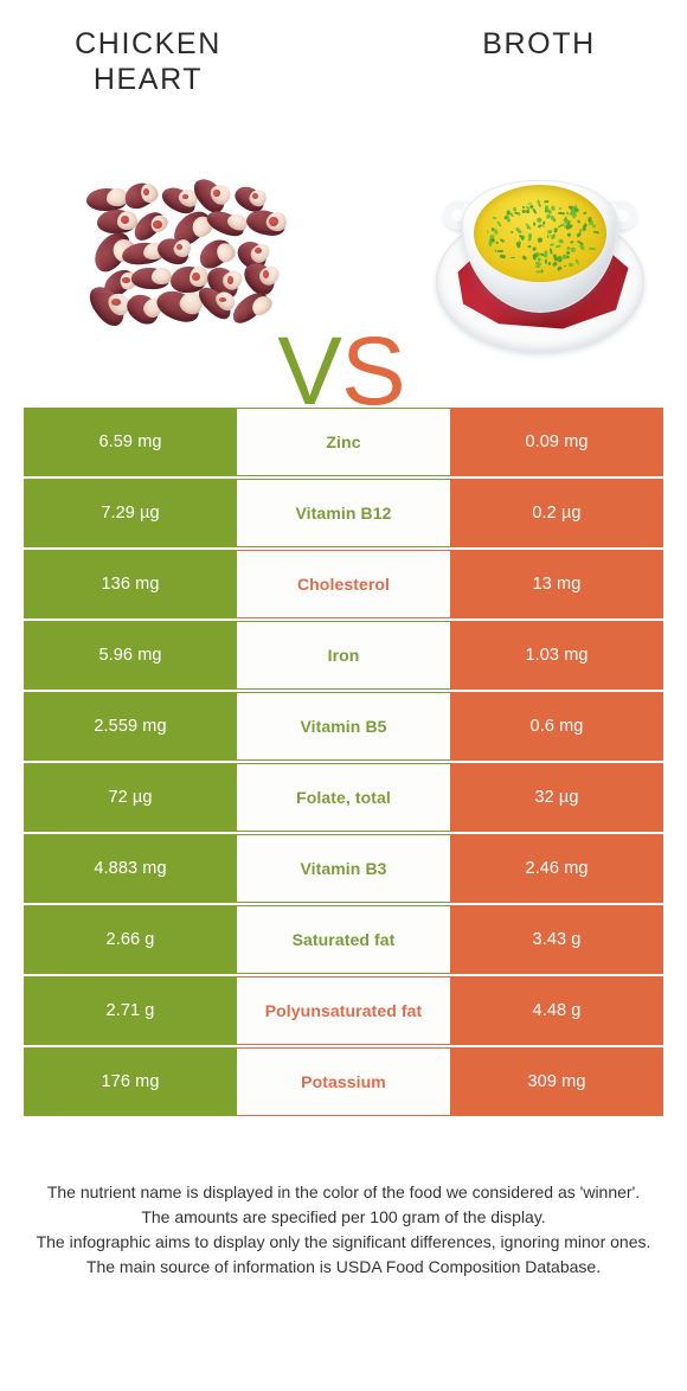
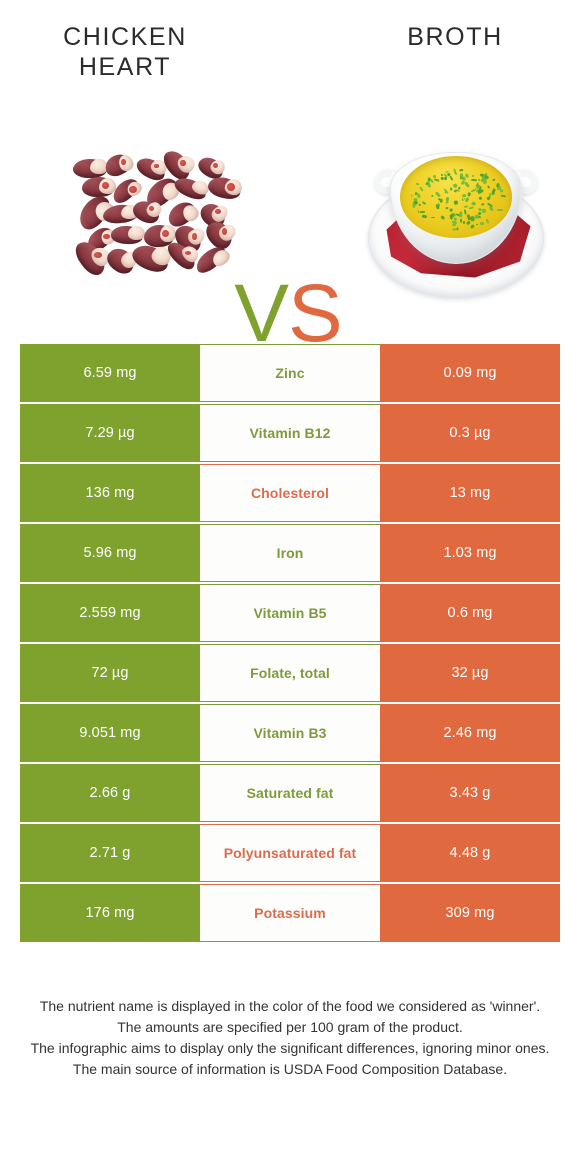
  CHICKEN HEART
  BROTH
  VS
  6.59 mg
  Zinc
  0.09 mg
  7.29 µg
  Vitamin B12
- 0.2 µg
+ 0.3 µg
  136 mg
  Cholesterol
  13 mg
  5.96 mg
  Iron
  1.03 mg
  2.559 mg
  Vitamin B5
  0.6 mg
  72 µg
  Folate, total
  32 µg
- 4.883 mg
+ 9.051 mg
  Vitamin B3
  2.46 mg
  2.66 g
  Saturated fat
  3.43 g
  2.71 g
  Polyunsaturated fat
  4.48 g
  176 mg
  Potassium
  309 mg
  The nutrient name is displayed in the color of the food we considered as 'winner'.
- The amounts are specified per 100 gram of the display.
+ The amounts are specified per 100 gram of the product.
  The infographic aims to display only the significant differences, ignoring minor ones.
  The main source of information is USDA Food Composition Database.
